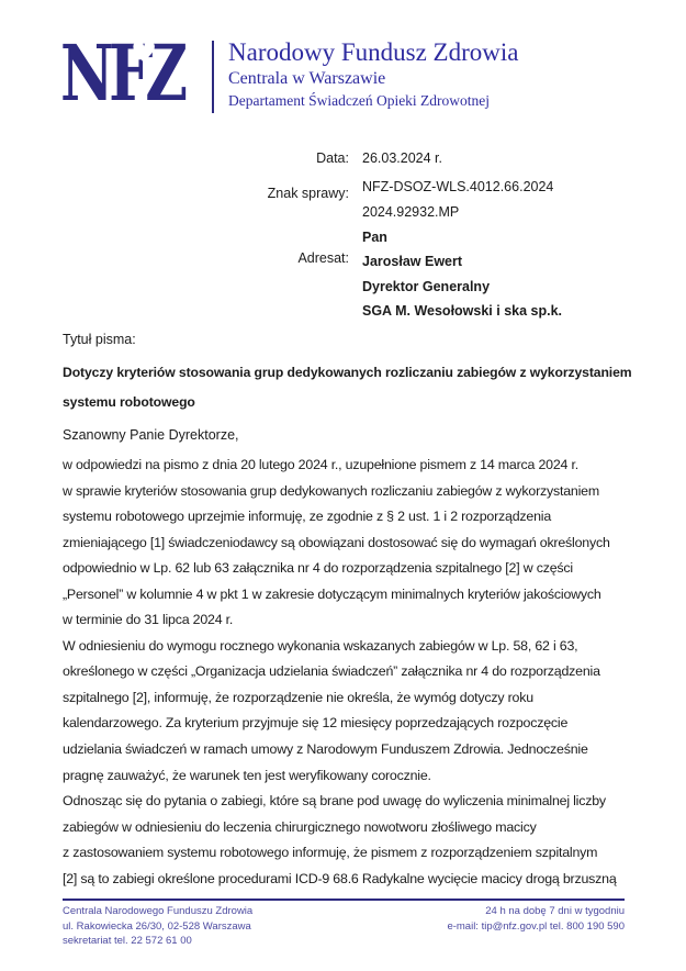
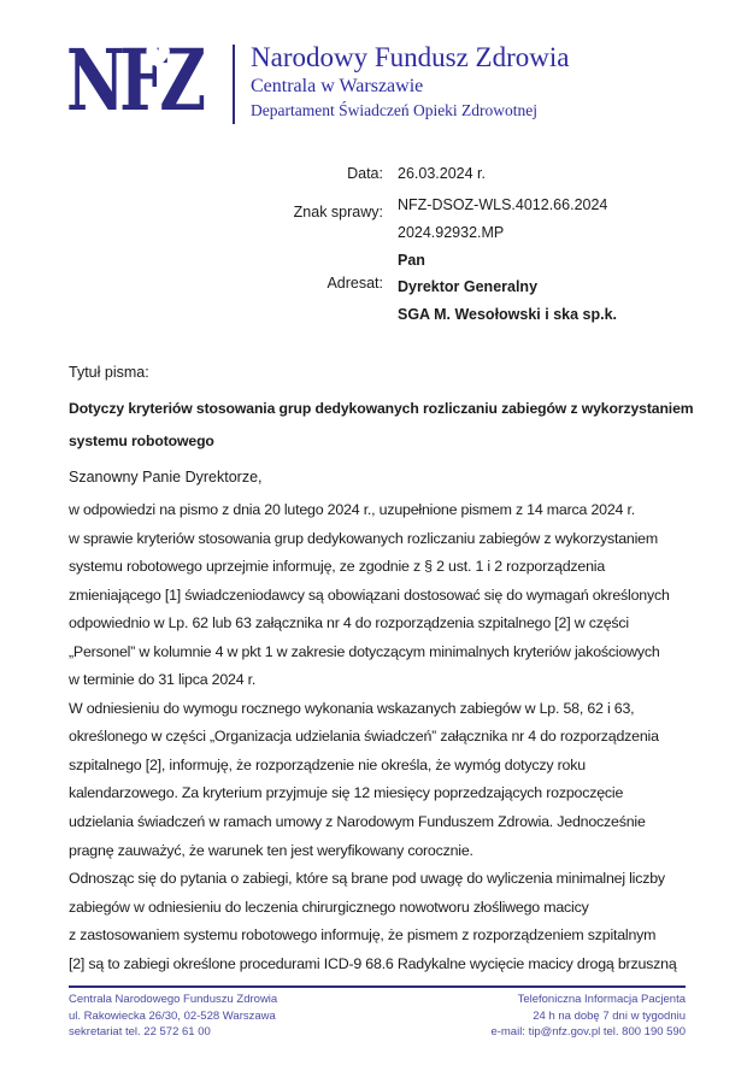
  NFZ
  ♥
  Narodowy Fundusz Zdrowia
  Centrala w Warszawie
  Departament Świadczeń Opieki Zdrowotnej
  Data:
  26.03.2024 r.
  Znak sprawy:
  NFZ-DSOZ-WLS.4012.66.2024
  2024.92932.MP
  Adresat:
  Pan
- Jarosław Ewert
  Dyrektor Generalny
  SGA M. Wesołowski i ska sp.k.
  Tytuł pisma:
  Dotyczy kryteriów stosowania grup dedykowanych rozliczaniu zabiegów z wykorzystaniem
  systemu robotowego
  Szanowny Panie Dyrektorze,
  w odpowiedzi na pismo z dnia 20 lutego 2024 r., uzupełnione pismem z 14 marca 2024 r.
  w sprawie kryteriów stosowania grup dedykowanych rozliczaniu zabiegów z wykorzystaniem
  systemu robotowego uprzejmie informuję, ze zgodnie z § 2 ust. 1 i 2 rozporządzenia
  zmieniającego [1] świadczeniodawcy są obowiązani dostosować się do wymagań określonych
  odpowiednio w Lp. 62 lub 63 załącznika nr 4 do rozporządzenia szpitalnego [2] w części
  „Personel” w kolumnie 4 w pkt 1 w zakresie dotyczącym minimalnych kryteriów jakościowych
  w terminie do 31 lipca 2024 r.
  W odniesieniu do wymogu rocznego wykonania wskazanych zabiegów w Lp. 58, 62 i 63,
  określonego w części „Organizacja udzielania świadczeń” załącznika nr 4 do rozporządzenia
  szpitalnego [2], informuję, że rozporządzenie nie określa, że wymóg dotyczy roku
  kalendarzowego. Za kryterium przyjmuje się 12 miesięcy poprzedzających rozpoczęcie
  udzielania świadczeń w ramach umowy z Narodowym Funduszem Zdrowia. Jednocześnie
  pragnę zauważyć, że warunek ten jest weryfikowany corocznie.
  Odnosząc się do pytania o zabiegi, które są brane pod uwagę do wyliczenia minimalnej liczby
  zabiegów w odniesieniu do leczenia chirurgicznego nowotworu złośliwego macicy
  z zastosowaniem systemu robotowego informuję, że pismem z rozporządzeniem szpitalnym
  [2] są to zabiegi określone procedurami ICD-9 68.6 Radykalne wycięcie macicy drogą brzuszną
  Centrala Narodowego Funduszu Zdrowia
  ul. Rakowiecka 26/30, 02-528 Warszawa
  sekretariat tel. 22 572 61 00
+ Telefoniczna Informacja Pacjenta
  24 h na dobę 7 dni w tygodniu
  e-mail: tip@nfz.gov.pl tel. 800 190 590
